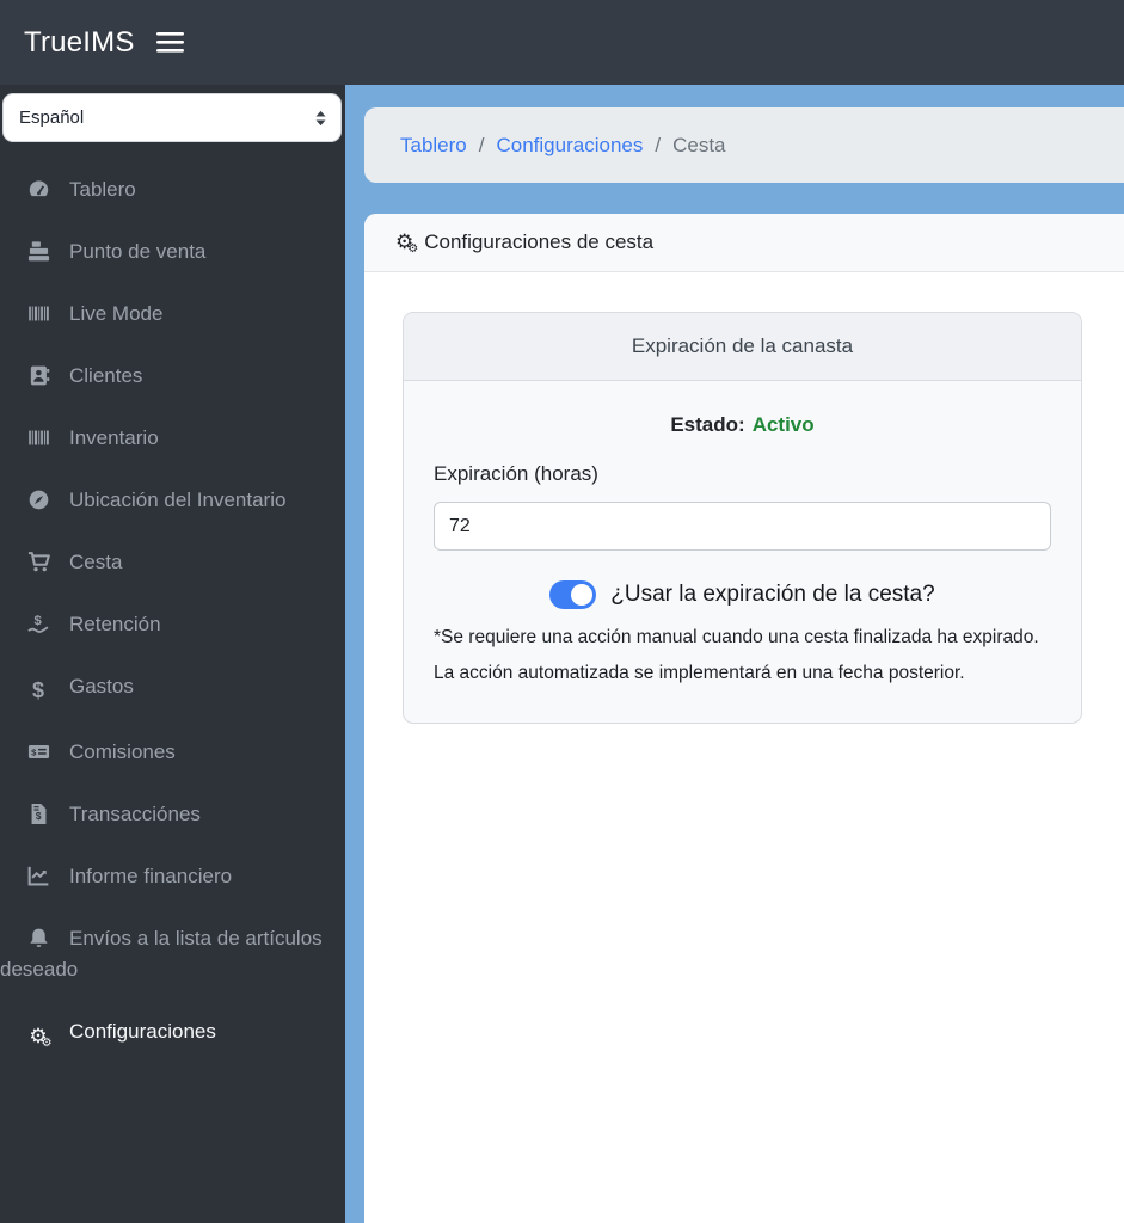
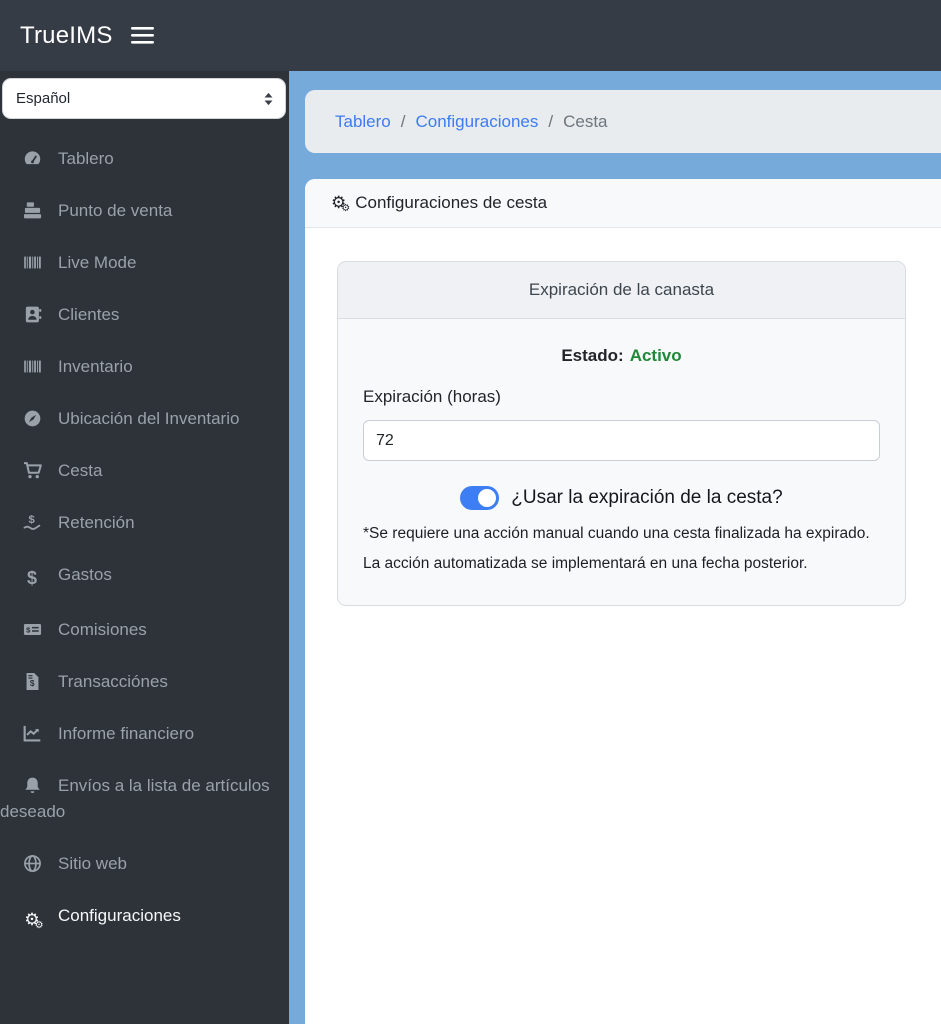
  TrueIMS
  Español
  Tablero
  Punto de venta
  Live Mode
  Clientes
  Inventario
  Ubicación del Inventario
  Cesta
  $
  Retención
  $ Gastos
  $
  Comisiones
  $
  Transacciónes
  Informe financiero
  Envíos a la lista de artículos deseado
+ Sitio web
  ⚙
  ⚙
  Configuraciones
  Tablero
  /
  Configuraciones
  /
  Cesta
  ⚙
  ⚙
  Configuraciones de cesta
  Expiración de la canasta
  Estado: Activo
  Expiración (horas)
  72
  ¿Usar la expiración de la cesta?
  *Se requiere una acción manual cuando una cesta finalizada ha expirado. La acción automatizada se implementará en una fecha posterior.
